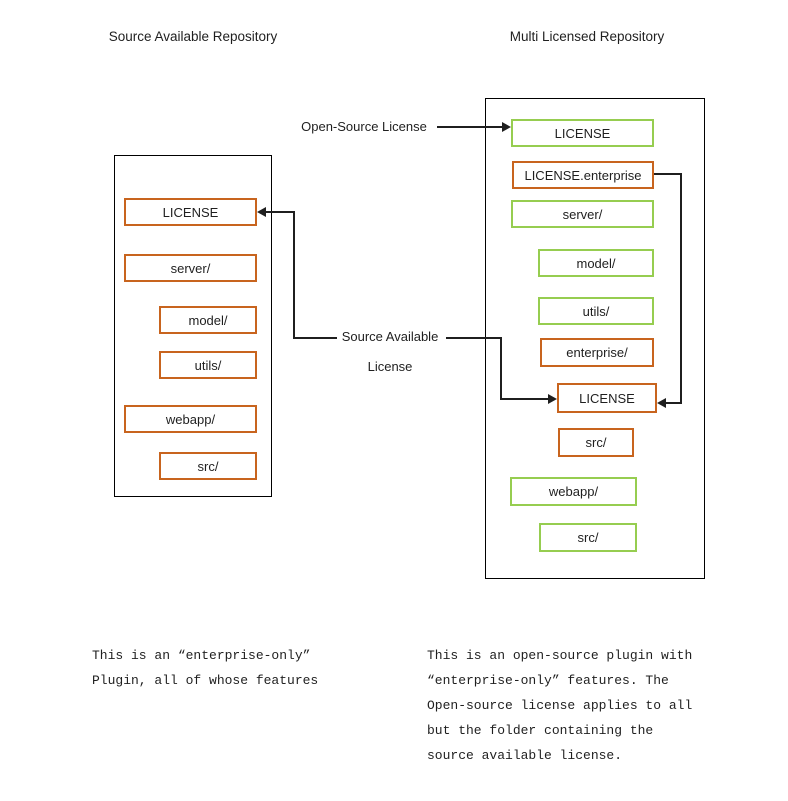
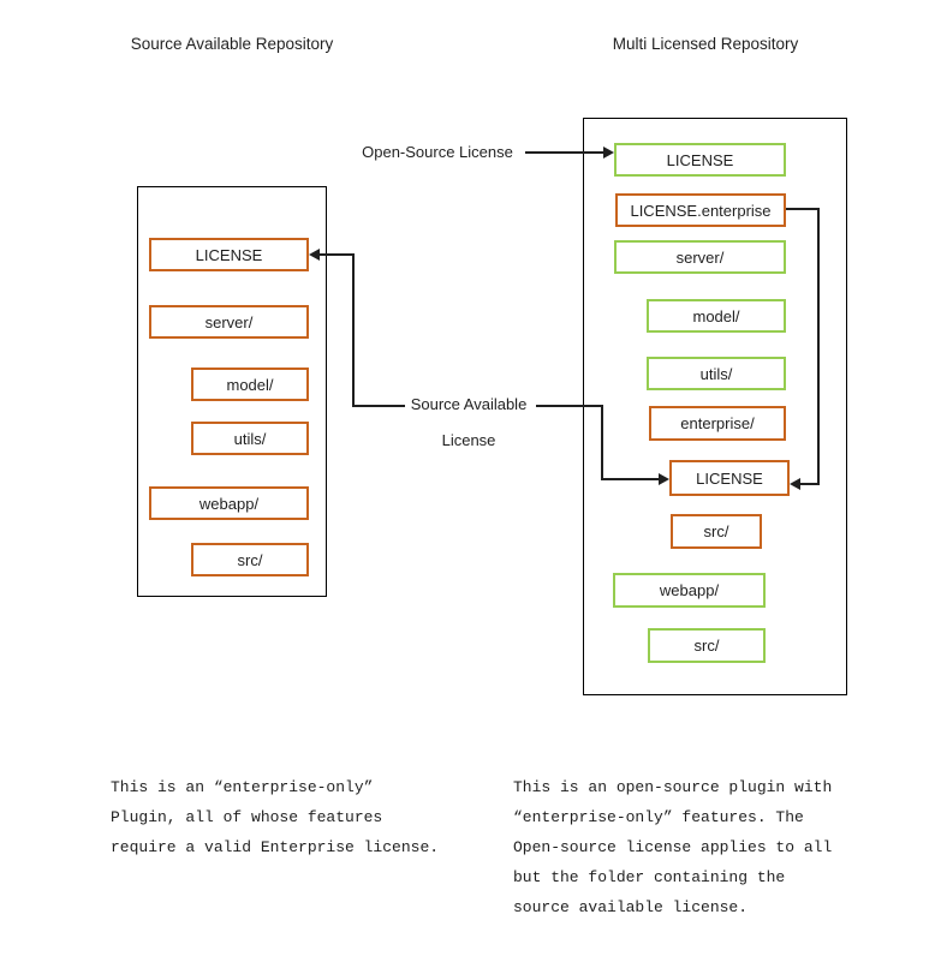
  Source Available Repository
  Multi Licensed Repository
  LICENSE
  server/
  model/
  utils/
  webapp/
  src/
  LICENSE
  LICENSE.enterprise
  server/
  model/
  utils/
  enterprise/
  LICENSE
  src/
  webapp/
  src/
  Open-Source License
  Source Available
  License
  This is an “enterprise-only”
  Plugin, all of whose features
+ require a valid Enterprise license.
  This is an open-source plugin with
  “enterprise-only” features. The
  Open-source license applies to all
  but the folder containing the
  source available license.
